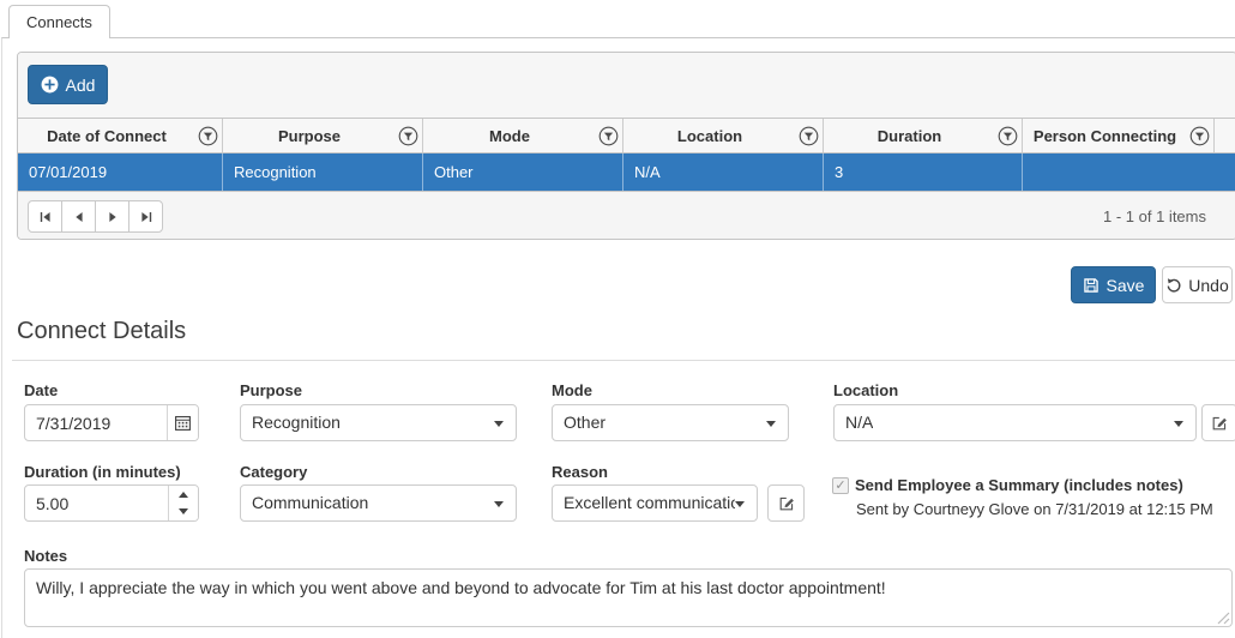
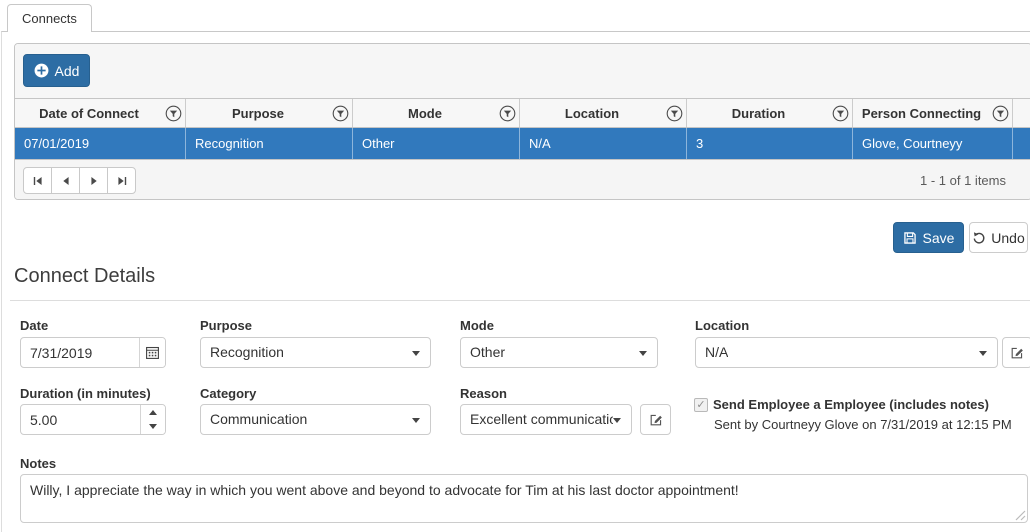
  Connects
  Add
  Date of Connect
  Purpose
  Mode
  Location
  Duration
  Person Connecting
  07/01/2019
  Recognition
  Other
  N/A
  3
+ Glove, Courtneyy
  1 - 1 of 1 items
  Save
  Undo
  Connect Details
  Date
  7/31/2019
  Purpose
  Recognition
  Mode
  Other
  Location
  N/A
  Duration (in minutes)
  5.00
  Category
  Communication
  Reason
  Excellent communicati
  ✓
- Send Employee a Summary (includes notes)
+ Send Employee a Employee (includes notes)
  Sent by Courtneyy Glove on 7/31/2019 at 12:15 PM
  Notes
  Willy, I appreciate the way in which you went above and beyond to advocate for Tim at his last doctor appointment!
